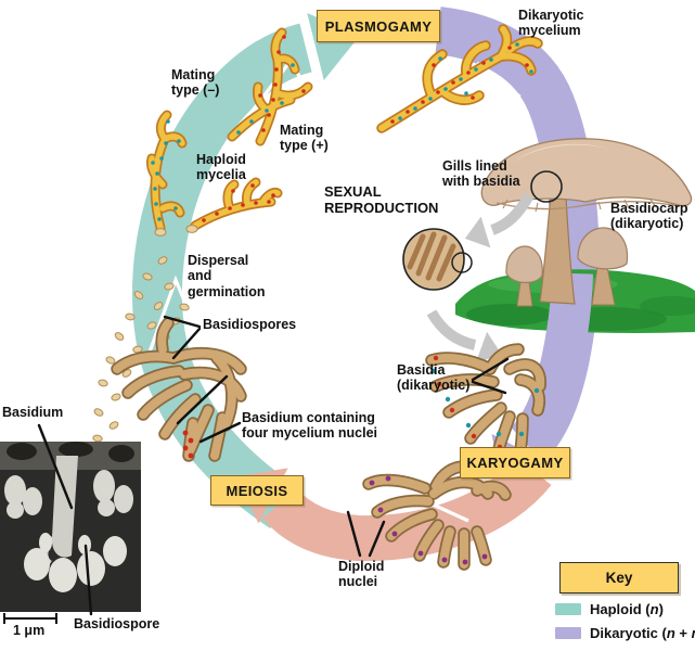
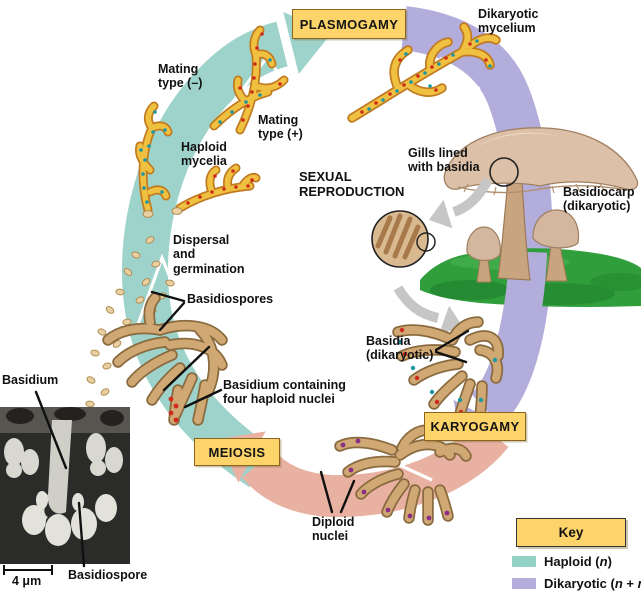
  PLASMOGAMY
  KARYOGAMY
  MEIOSIS
  Dikaryotic mycelium
  Mating type (–)
  Mating type (+)
  Haploid mycelia
  SEXUAL REPRODUCTION
  Gills lined with basidia
  Basidiocarp (dikaryotic)
  Dispersal and germination
  Basidiospores
- Basidium containing four mycelium nuclei
+ Basidium containing four haploid nuclei
  Basidia (dikaryotic)
  Diploid nuclei
  Basidium
  Basidiospore
- 1 μm
+ 4 μm
  Key
  Haploid (n)
  Dikaryotic (n +
